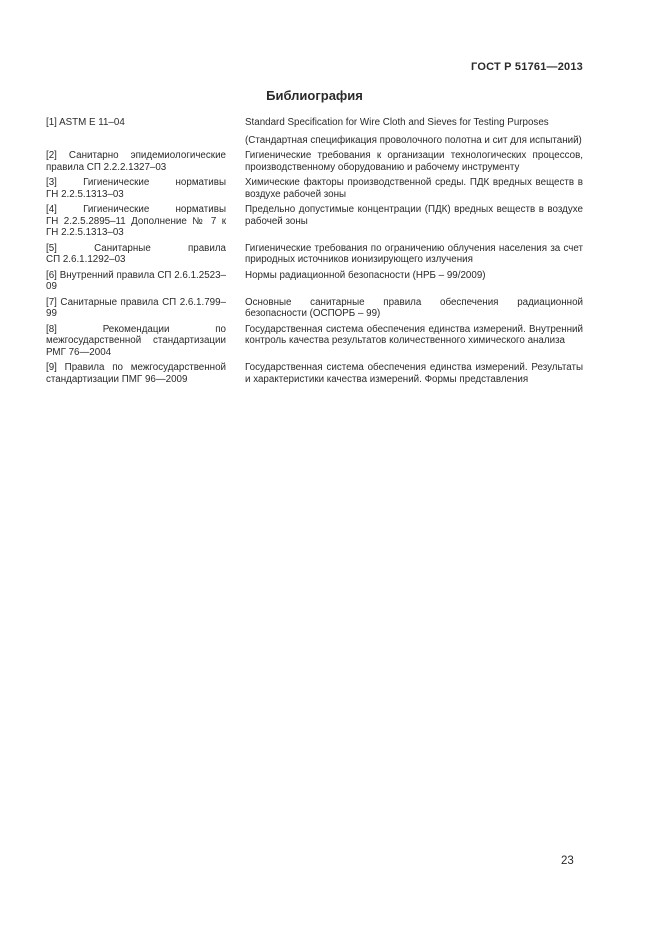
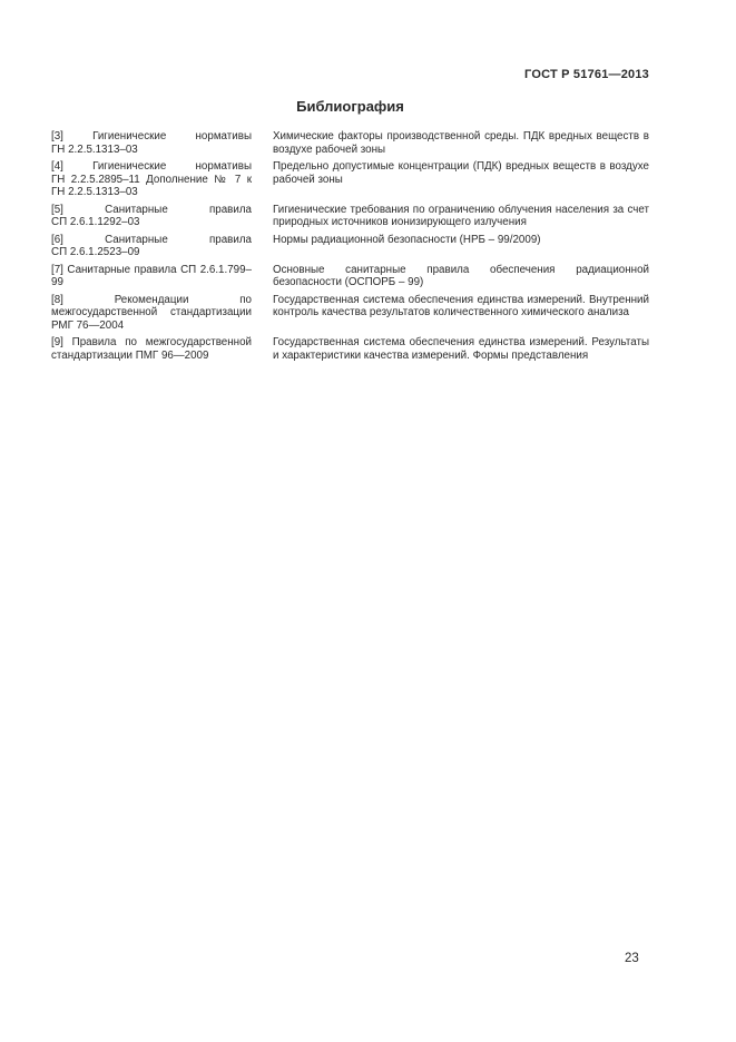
  ГОСТ Р 51761—2013
  Библиография
- [1] ASTM E 11–04
- Standard Specification for Wire Cloth and Sieves for Testing Purposes
- (Стандартная спецификация проволочного полотна и сит для испытаний)
- [2] Санитарно эпидемиологические правила СП 2.2.2.1327–03
- Гигиенические требования к организации технологических процессов, производственному оборудованию и рабочему инструменту
  [3] Гигиенические нормативы ГН 2.2.5.1313–03
  Химические факторы производственной среды. ПДК вредных веществ в воздухе рабочей зоны
  [4] Гигиенические нормативы ГН 2.2.5.2895–11 Дополнение № 7 к ГН 2.2.5.1313–03
  Предельно допустимые концентрации (ПДК) вредных веществ в воздухе рабочей зоны
  [5] Санитарные правила СП 2.6.1.1292–03
  Гигиенические требования по ограничению облучения населения за счет природных источников ионизирующего излучения
- [6] Внутренний правила СП 2.6.1.2523–09
+ [6] Санитарные правила СП 2.6.1.2523–09
  Нормы радиационной безопасности (НРБ – 99/2009)
  [7] Санитарные правила СП 2.6.1.799–99
  Основные санитарные правила обеспечения радиационной безопасности (ОСПОРБ – 99)
  [8] Рекомендации по межгосударственной стандартизации РМГ 76—2004
  Государственная система обеспечения единства измерений. Внутренний контроль качества результатов количественного химического анализа
  [9] Правила по межгосударственной стандартизации ПМГ 96—2009
  Государственная система обеспечения единства измерений. Результаты и характеристики качества измерений. Формы представления
  23
